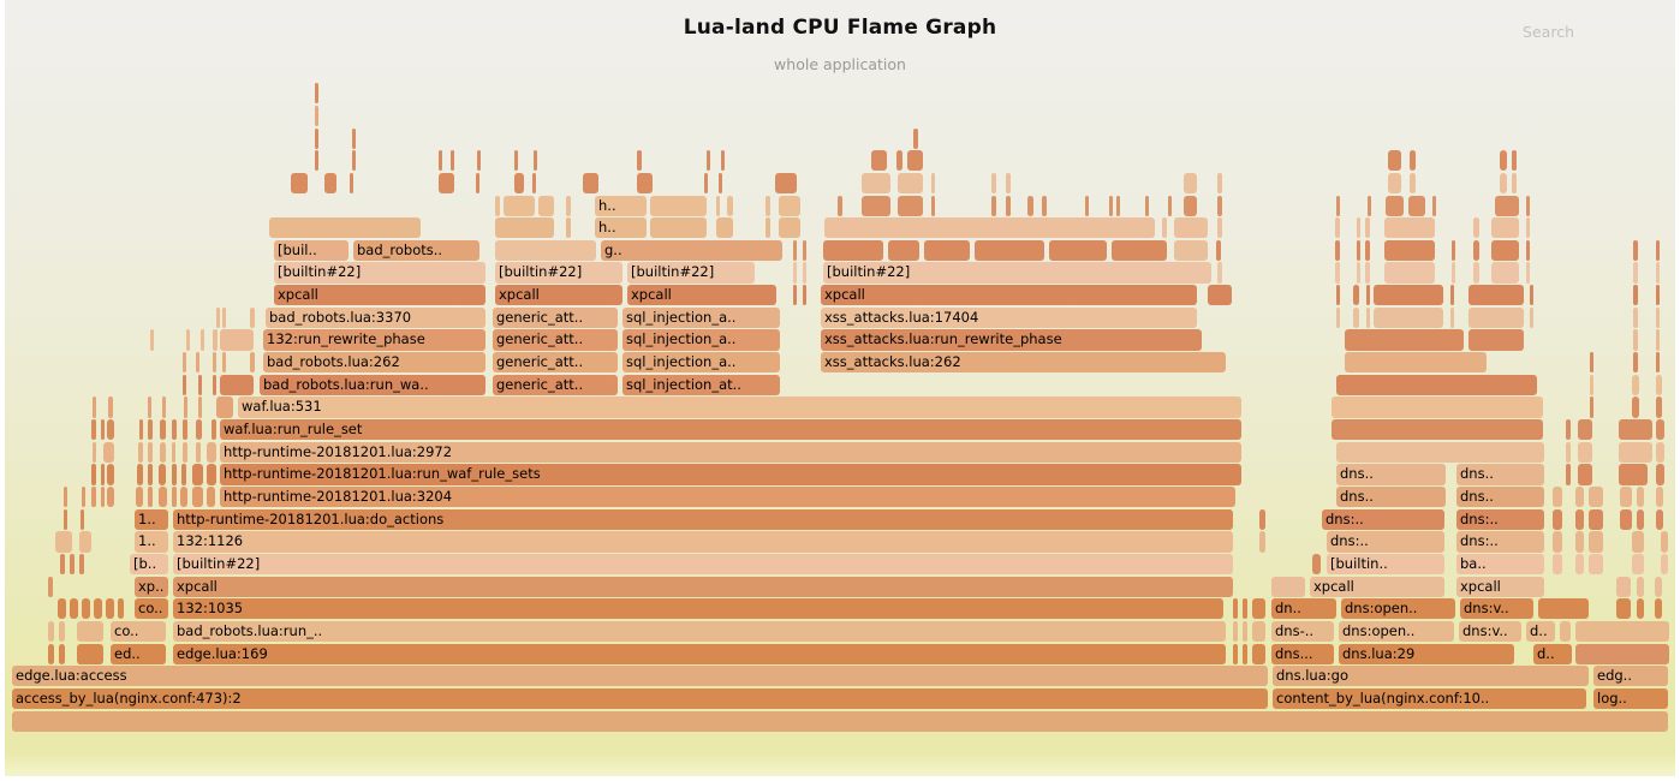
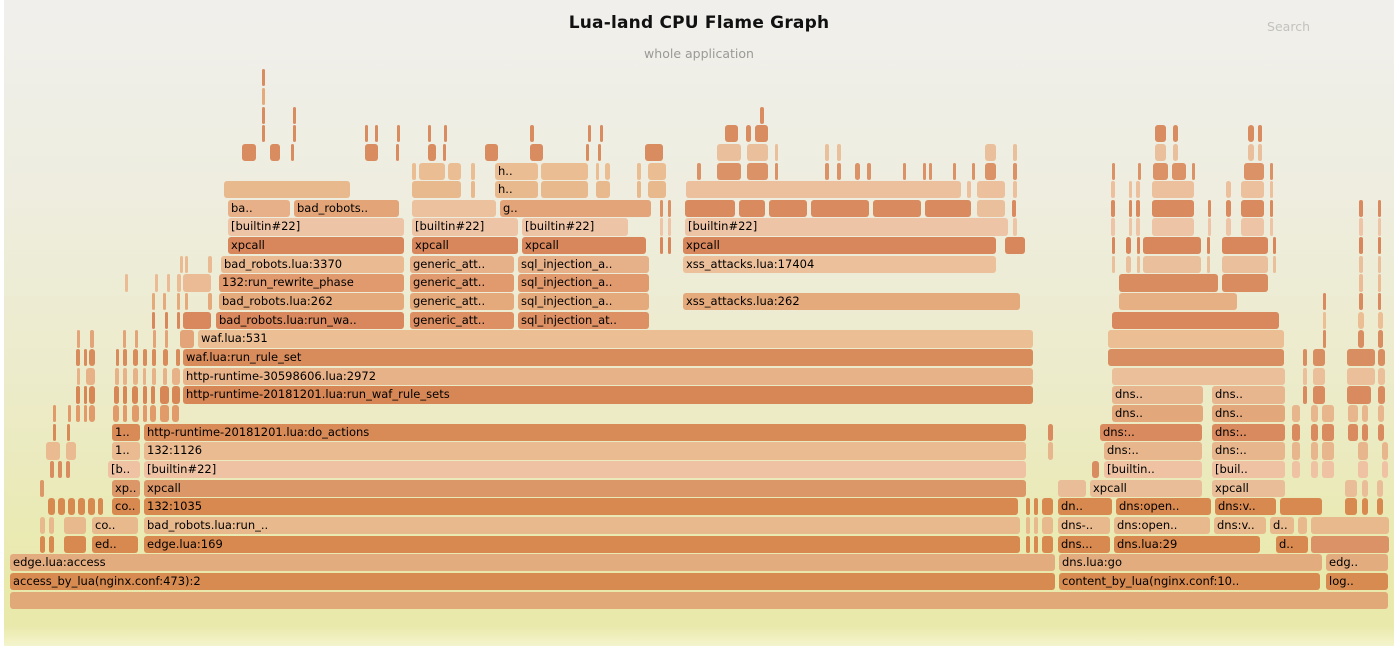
  Lua-land CPU Flame Graph
  whole application
  Search
  access_by_lua(nginx.conf:473):2
  content_by_lua(nginx.conf:10..
  log..
  edge.lua:access
  dns.lua:go
  edg..
  ed..
  edge.lua:169
  dns...
  dns.lua:29
  d..
  co..
  bad_robots.lua:run_..
  dns-..
  dns:open..
  dns:v..
  d..
  co..
  132:1035
  dn..
  dns:open..
  dns:v..
  xp..
  xpcall
  xpcall
  xpcall
  [b..
  [builtin#22]
  [builtin..
- ba..
+ [buil..
  1..
  132:1126
  dns:..
  dns:..
  1..
  http-runtime-20181201.lua:do_actions
  dns:..
  dns:..
- http-runtime-20181201.lua:3204
  dns..
  dns..
  http-runtime-20181201.lua:run_waf_rule_sets
  dns..
  dns..
- http-runtime-20181201.lua:2972
+ http-runtime-30598606.lua:2972
  waf.lua:run_rule_set
  waf.lua:531
  bad_robots.lua:run_wa..
  generic_att..
  sql_injection_at..
  bad_robots.lua:262
  generic_att..
  sql_injection_a..
  xss_attacks.lua:262
  132:run_rewrite_phase
  generic_att..
  sql_injection_a..
- xss_attacks.lua:run_rewrite_phase
  bad_robots.lua:3370
  generic_att..
  sql_injection_a..
  xss_attacks.lua:17404
  xpcall
  xpcall
  xpcall
  xpcall
  [builtin#22]
  [builtin#22]
  [builtin#22]
  [builtin#22]
- [buil..
+ ba..
  bad_robots..
  g..
  h..
  h..
